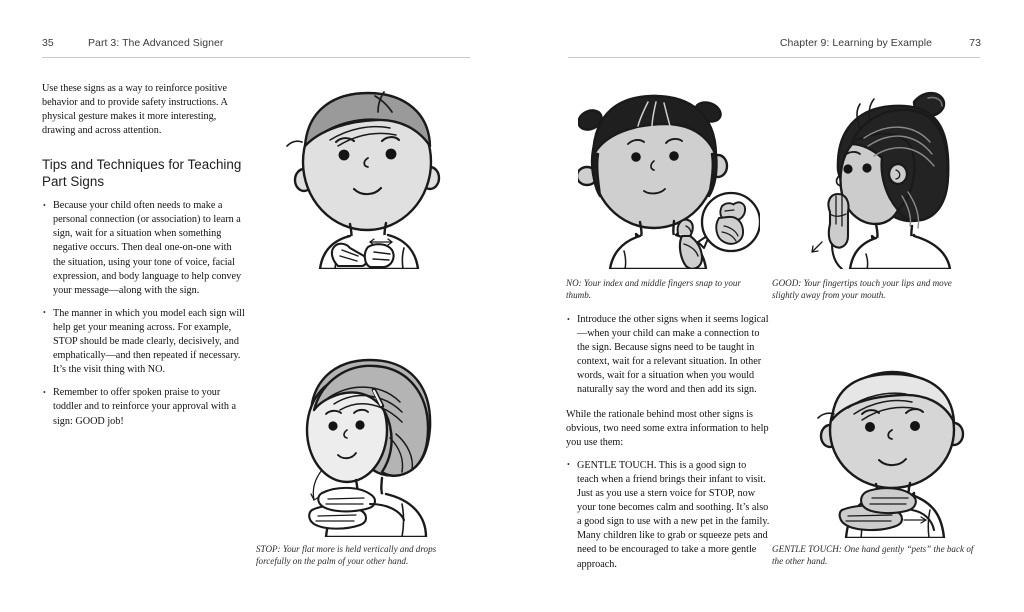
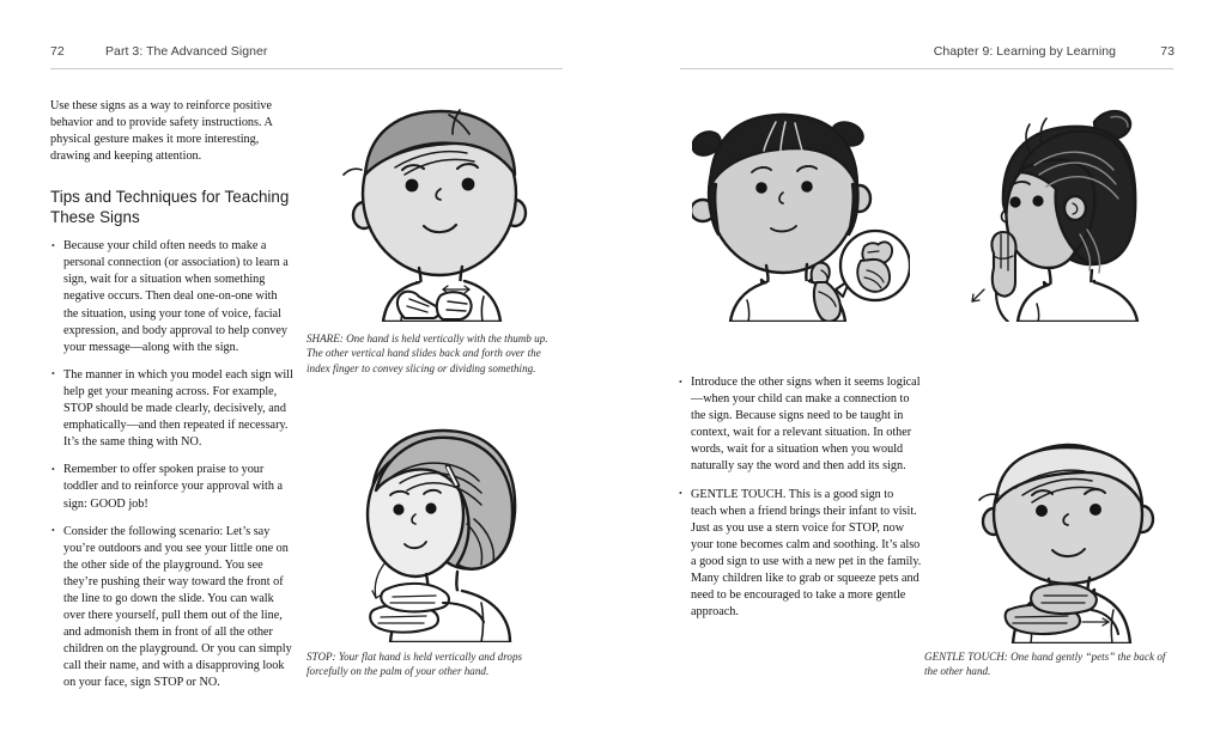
- 35
+ 72
  Part 3: The Advanced Signer
- Use these signs as a way to reinforce positive behavior and to provide safety instructions. A physical gesture makes it more interesting, drawing and across attention.
+ Use these signs as a way to reinforce positive behavior and to provide safety instructions. A physical gesture makes it more interesting, drawing and keeping attention.
- Tips and Techniques for Teaching Part Signs
+ Tips and Techniques for Teaching These Signs
- Because your child often needs to make a personal connection (or association) to learn a sign, wait for a situation when something negative occurs. Then deal one-on-one with the situation, using your tone of voice, facial expression, and body language to help convey your message—along with the sign.
+ Because your child often needs to make a personal connection (or association) to learn a sign, wait for a situation when something negative occurs. Then deal one-on-one with the situation, using your tone of voice, facial expression, and body approval to help convey your message—along with the sign.
- The manner in which you model each sign will help get your meaning across. For example, STOP should be made clearly, decisively, and emphatically—and then repeated if necessary. It’s the visit thing with NO.
+ The manner in which you model each sign will help get your meaning across. For example, STOP should be made clearly, decisively, and emphatically—and then repeated if necessary. It’s the same thing with NO.
  Remember to offer spoken praise to your toddler and to reinforce your approval with a sign: GOOD job!
+ Consider the following scenario: Let’s say you’re outdoors and you see your little one on the other side of the playground. You see they’re pushing their way toward the front of the line to go down the slide. You can walk over there yourself, pull them out of the line, and admonish them in front of all the other children on the playground. Or you can simply call their name, and with a disapproving look on your face, sign STOP or NO.
+ SHARE: One hand is held vertically with the thumb up. The other vertical hand slides back and forth over the index finger to convey slicing or dividing something.
- STOP: Your flat more is held vertically and drops forcefully on the palm of your other hand.
+ STOP: Your flat hand is held vertically and drops forcefully on the palm of your other hand.
- Chapter 9: Learning by Example
+ Chapter 9: Learning by Learning
  73
- NO: Your index and middle fingers snap to your thumb.
- GOOD: Your fingertips touch your lips and move slightly away from your mouth.
  Introduce the other signs when it seems logical—when your child can make a connection to the sign. Because signs need to be taught in context, wait for a relevant situation. In other words, wait for a situation when you would naturally say the word and then add its sign.
- While the rationale behind most other signs is obvious, two need some extra information to help you use them:
  GENTLE TOUCH. This is a good sign to teach when a friend brings their infant to visit. Just as you use a stern voice for STOP, now your tone becomes calm and soothing. It’s also a good sign to use with a new pet in the family. Many children like to grab or squeeze pets and need to be encouraged to take a more gentle approach.
  GENTLE TOUCH: One hand gently “pets” the back of the other hand.
